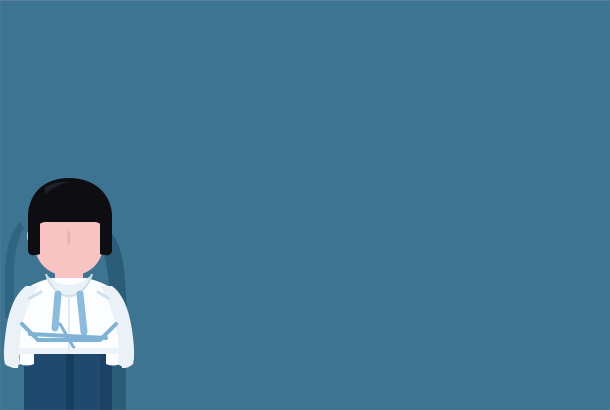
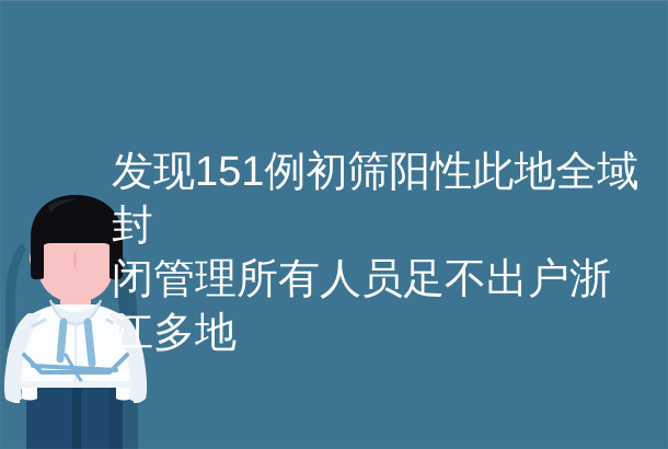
+ 发现151例初筛阳性此地全域封
+ 闭管理所有人员足不出户浙江多地
